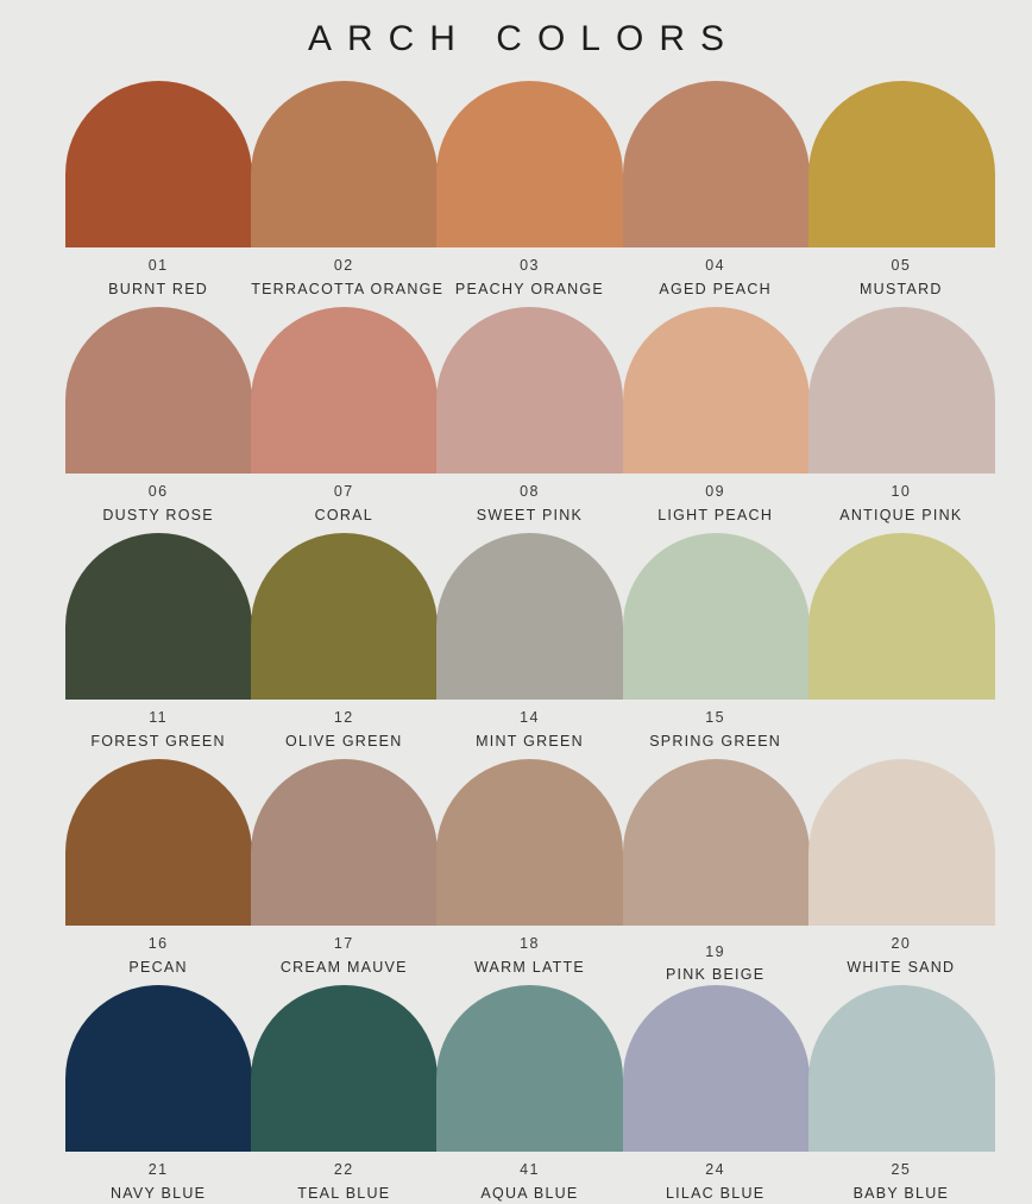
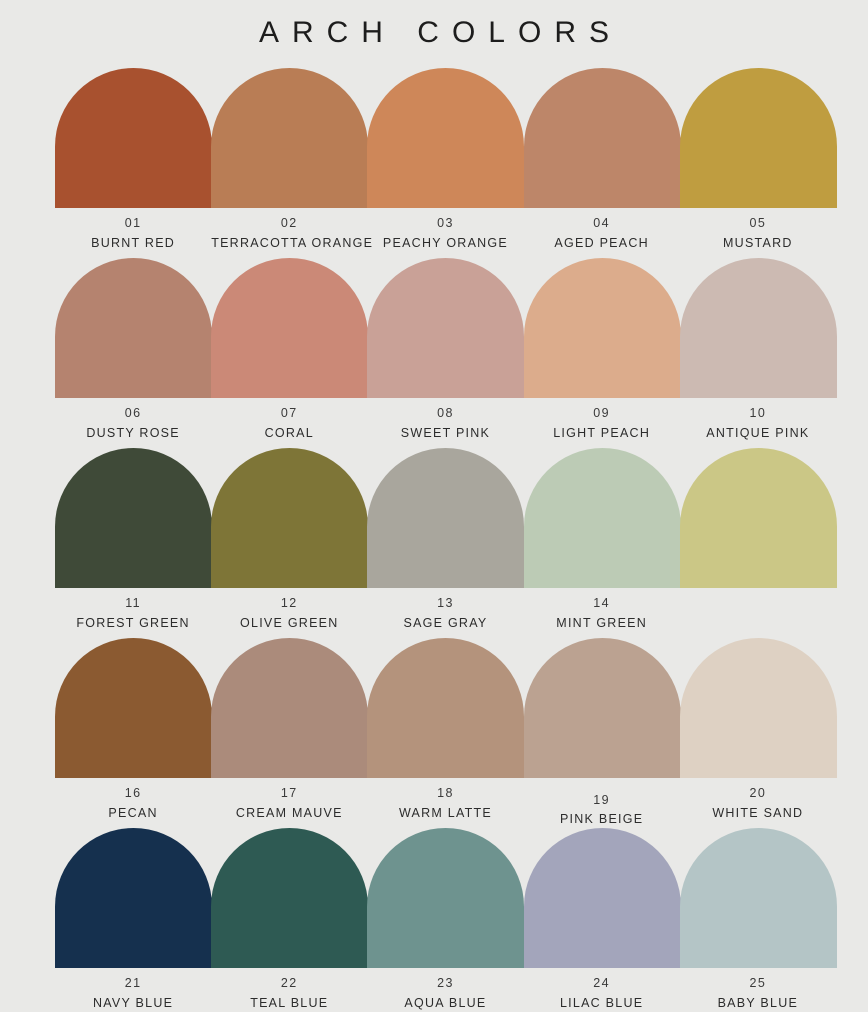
  ARCH COLORS
  01
  BURNT RED
  02
  TERRACOTTA ORANG
  03
  PEACHY ORANGE
  04
  AGED PEACH
  05
  MUSTARD
  06
  DUSTY ROSE
  07
  CORAL
  08
  SWEET PINK
  09
  LIGHT PEACH
  10
  ANTIQUE PINK
  11
  FOREST GREEN
  12
  OLIVE GREEN
+ 13
+ SAGE GRAY
  14
  MINT GREEN
- 15
- SPRING GREEN
  16
  PECAN
  17
  CREAM MAUVE
  18
  WARM LATTE
  19
  PINK BEIGE
  20
  WHITE SAND
  21
  NAVY BLUE
  22
  TEAL BLUE
- 41
+ 23
  AQUA BLUE
  24
  LILAC BLUE
  25
  BABY BLUE
